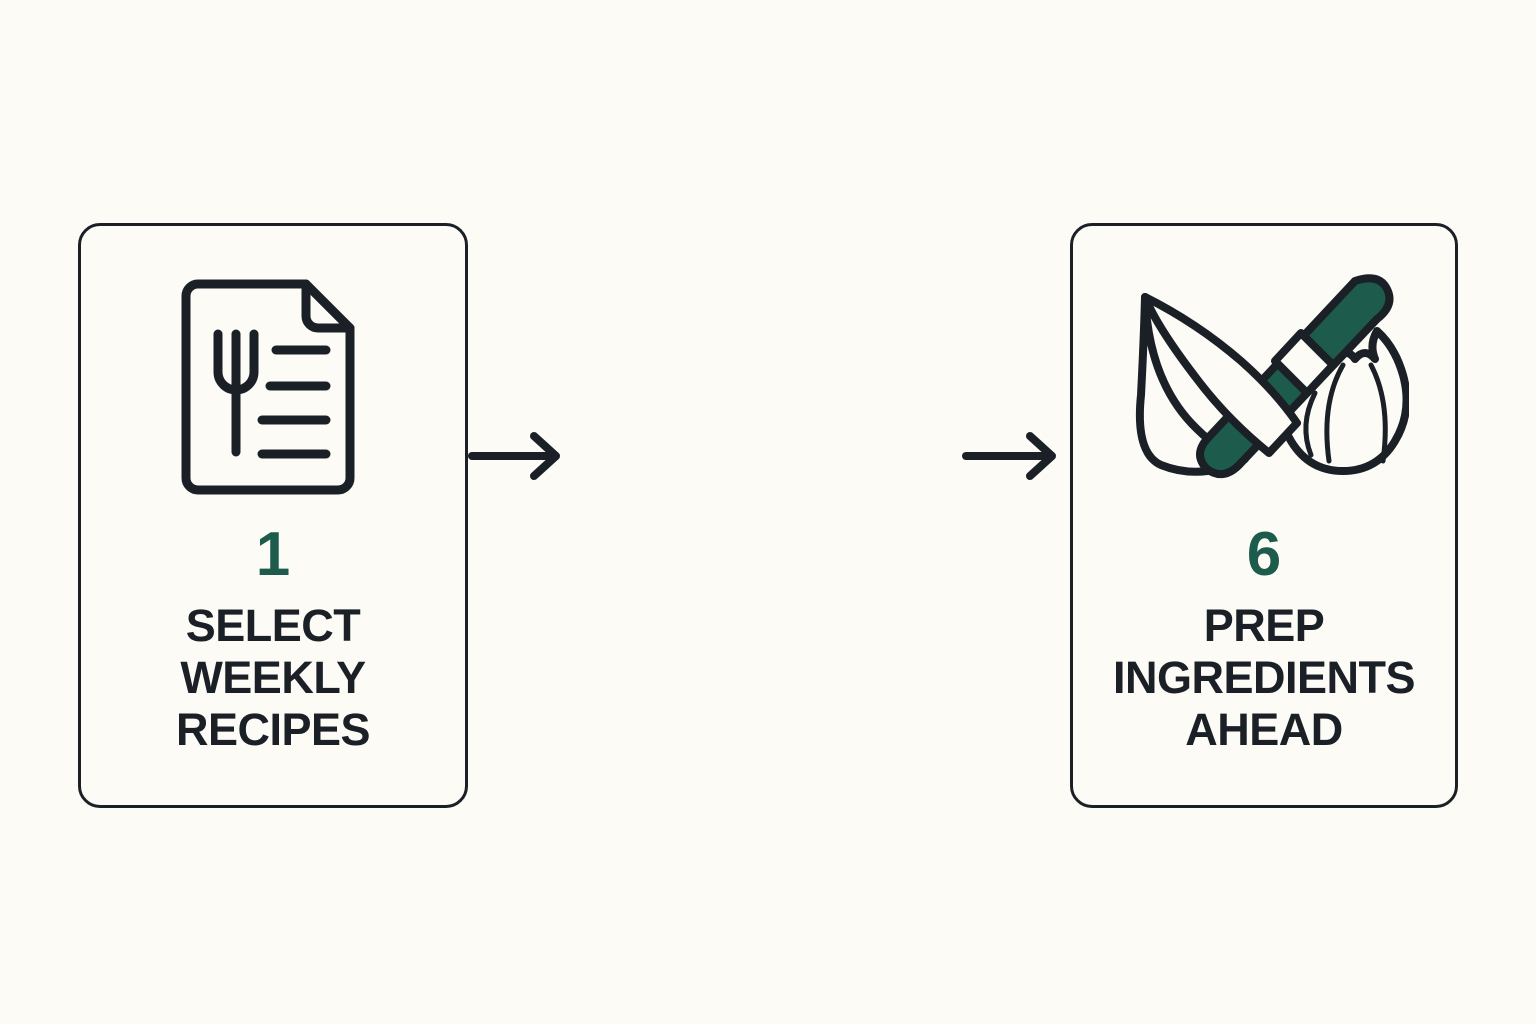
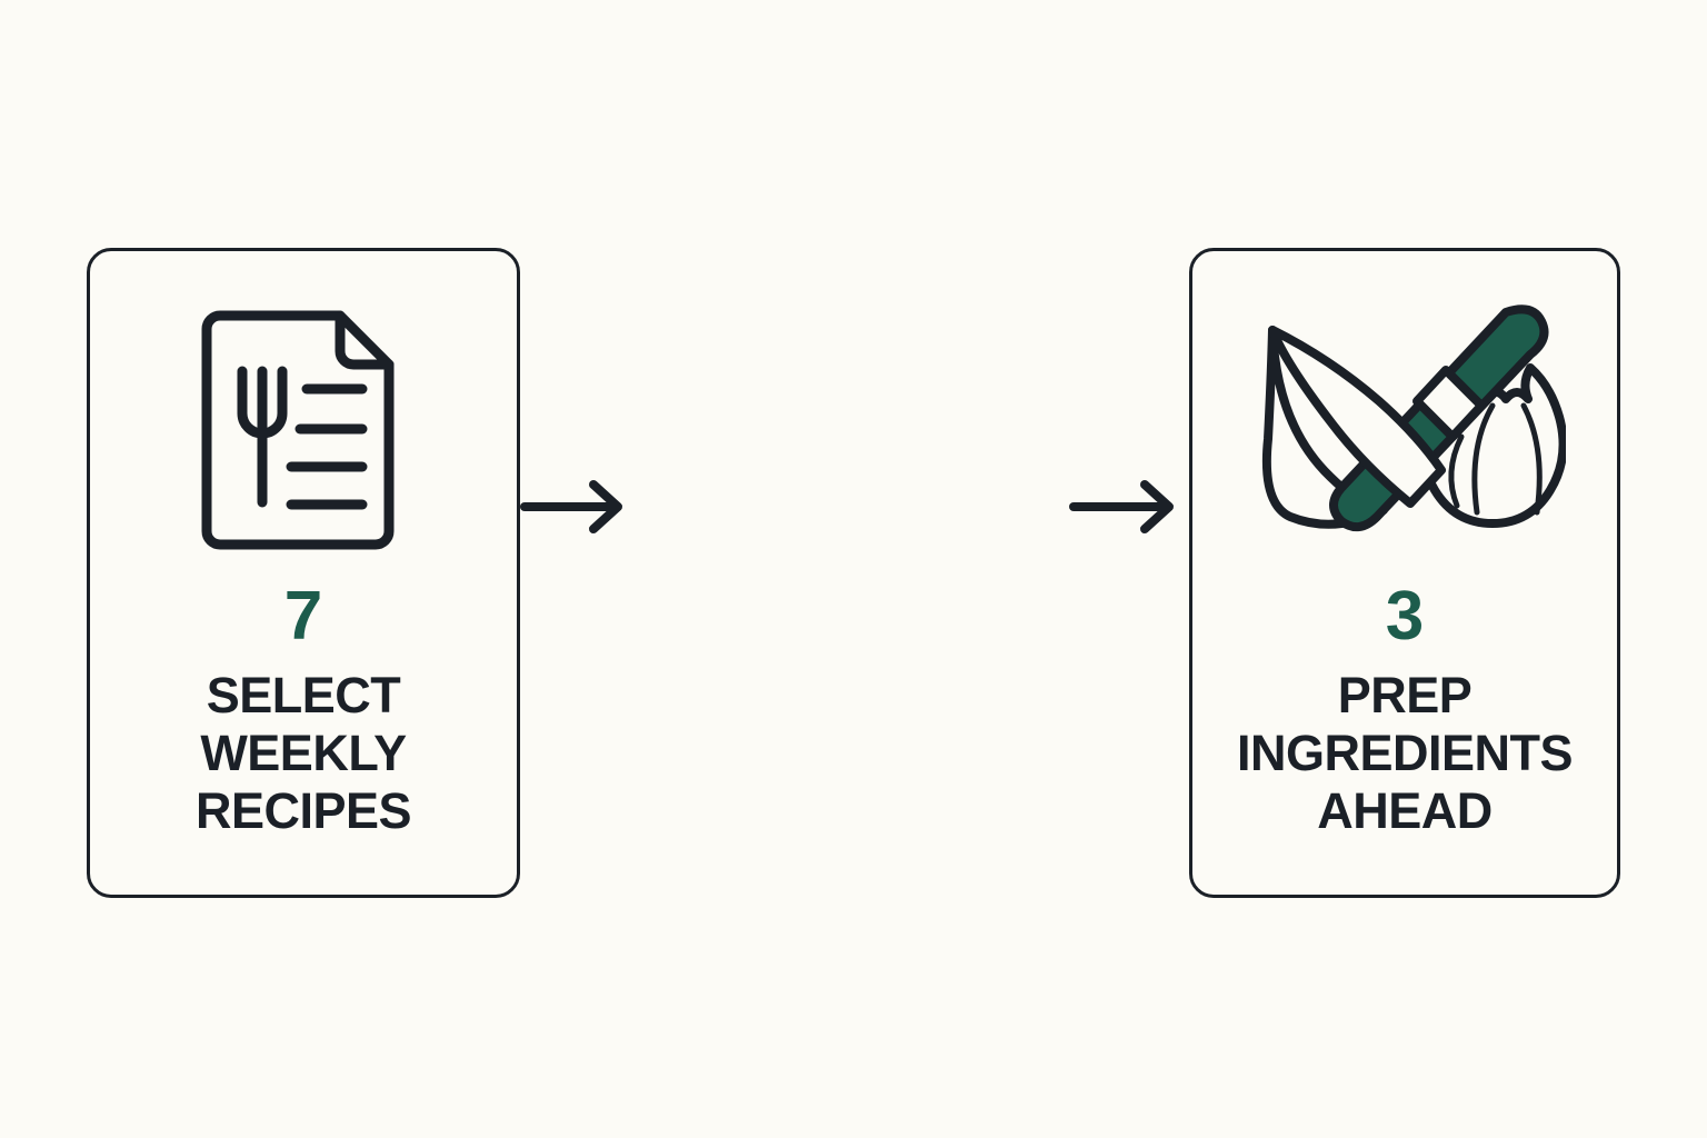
- 1
+ 7
  SELECT
  WEEKLY
  RECIPES
- 6
+ 3
  PREP
  INGREDIENTS
  AHEAD
